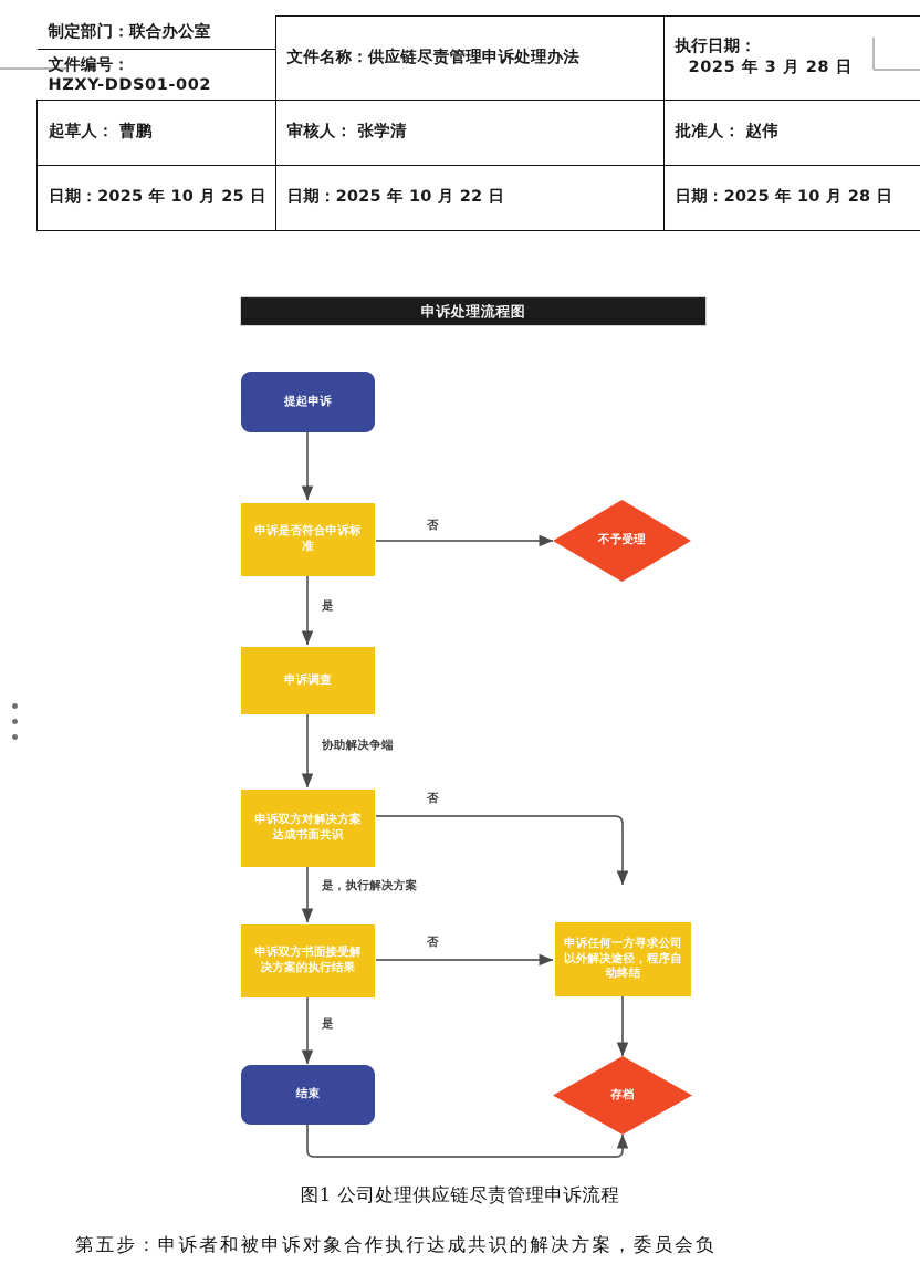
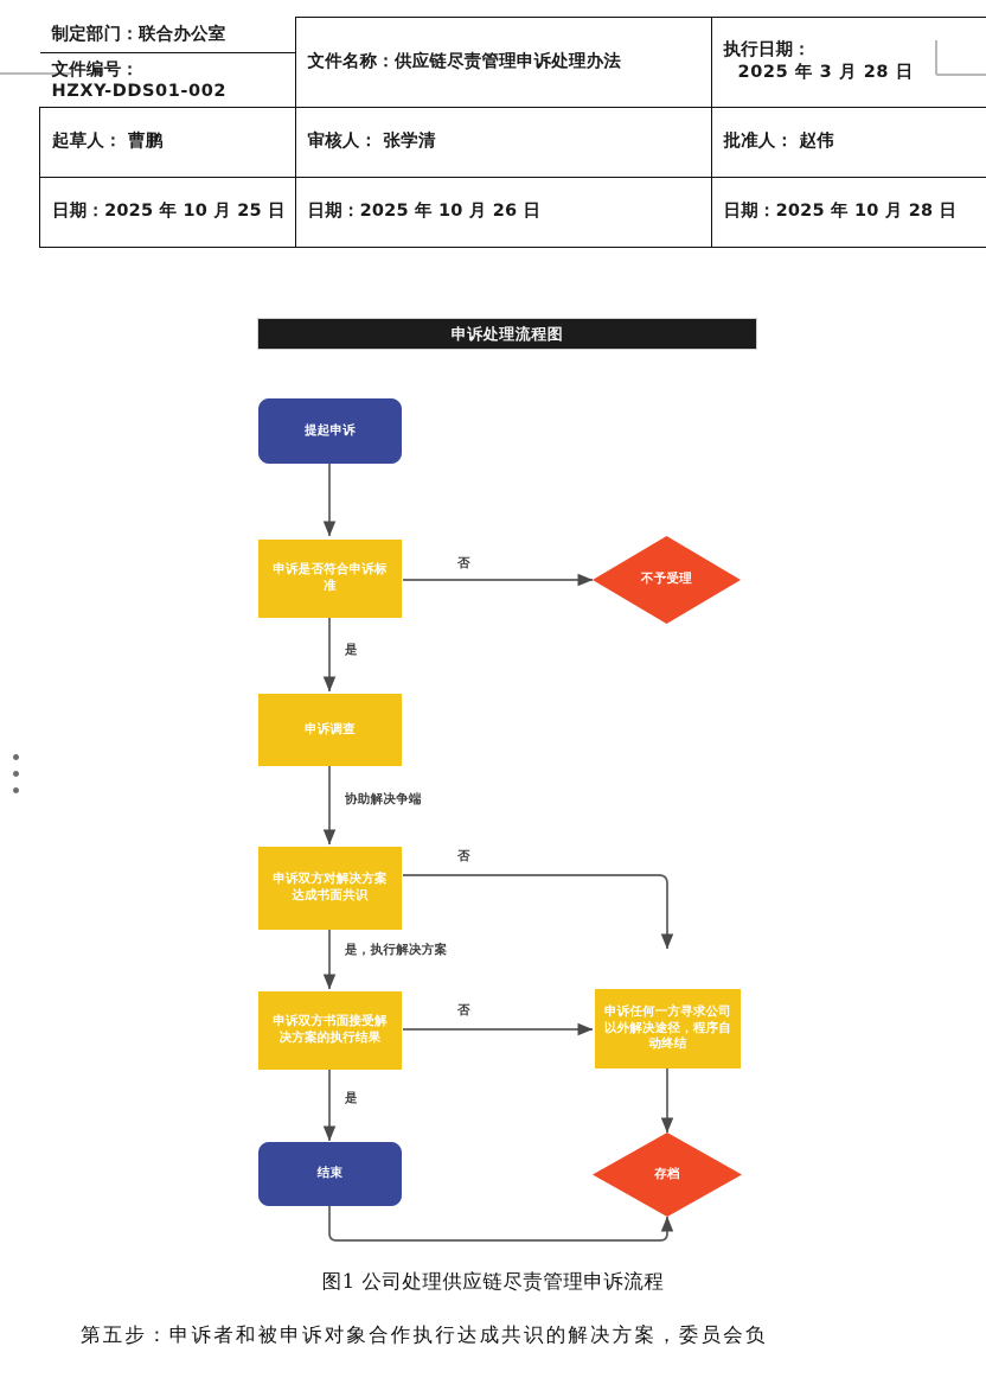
  制定部门：联合办公室
  文件编号： HZXY-DDS01-002
  	文件名称：供应链尽责管理申诉处理办法	执行日期： 2025 年 3 月 28 日
  起草人： 曹鹏	审核人： 张学清	批准人： 赵伟
- 日期：2025 年 10 月 25 日	日期：2025 年 10 月 22 日	日期：2025 年 10 月 28 日
+ 日期：2025 年 10 月 25 日	日期：2025 年 10 月 26 日	日期：2025 年 10 月 28 日
  申诉处理流程图
  提起申诉
  申诉是否符合申诉标准
  不予受理
  申诉调查
  申诉双方对解决方案达成书面共识
  申诉双方书面接受解决方案的执行结果
  申诉任何一方寻求公司以外解决途径，程序自动终结
  结束
  存档
  否
  是
  协助解决争端
  否
  是，执行解决方案
  否
  是
  图1 公司处理供应链尽责管理申诉流程
  第五步：申诉者和被申诉对象合作执行达成共识的解决方案，委员会负
